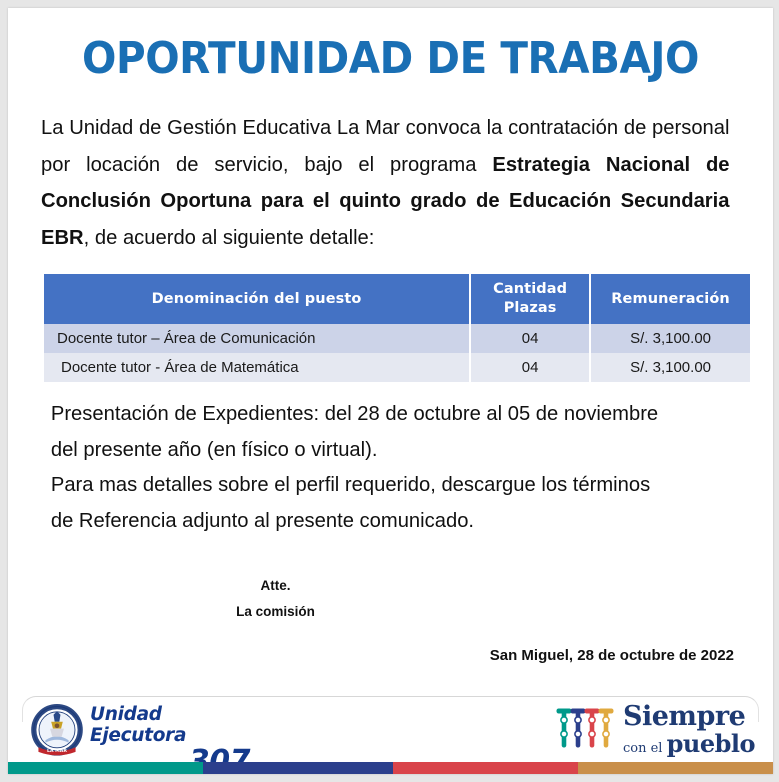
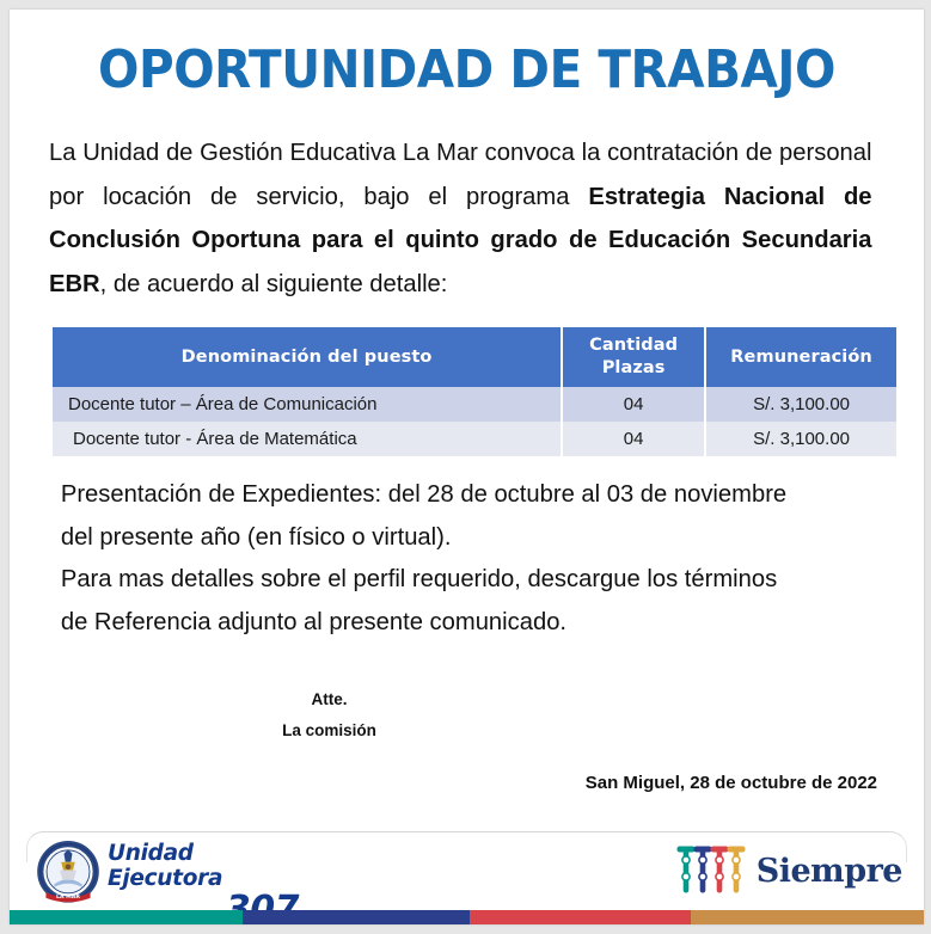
  OPORTUNIDAD DE TRABAJO
  La Unidad de Gestión Educativa La Mar convoca la contratación de personal por locación de servicio, bajo el programa Estrategia Nacional de Conclusión Oportuna para el quinto grado de Educación Secundaria EBR, de acuerdo al siguiente detalle:
  Denominación del puesto	Cantidad Plazas	Remuneración
  Docente tutor – Área de Comunicación	04	S/. 3,100.00
  Docente tutor - Área de Matemática	04	S/. 3,100.00
- Presentación de Expedientes: del 28 de octubre al 05 de noviembre
+ Presentación de Expedientes: del 28 de octubre al 03 de noviembre
  del presente año (en físico o virtual).
  Para mas detalles sobre el perfil requerido, descargue los términos
  de Referencia adjunto al presente comunicado.
  Atte.
  La comisión
  San Miguel, 28 de octubre de 2022
  Unidad Ejecutora
  Siempre
- con el pueblo
